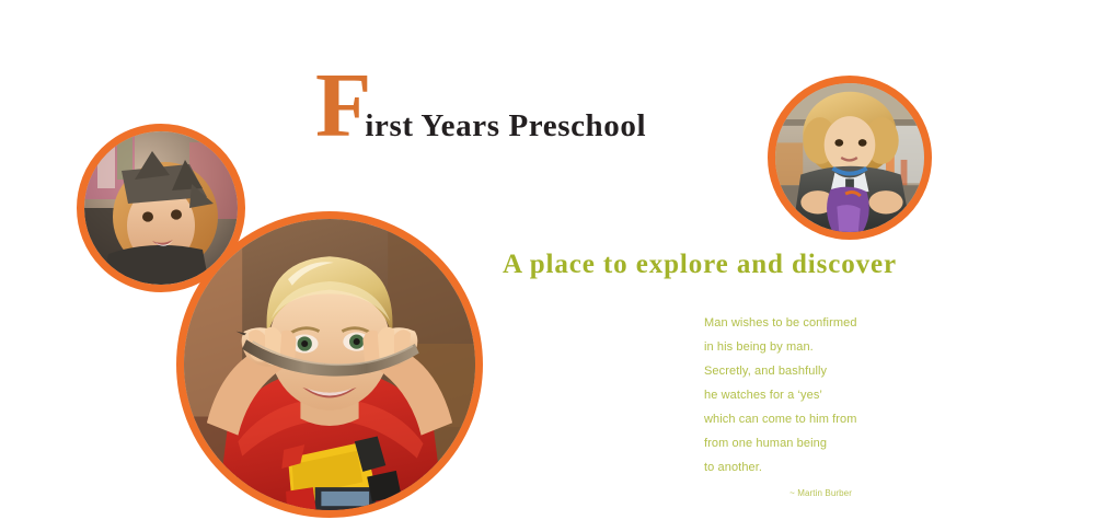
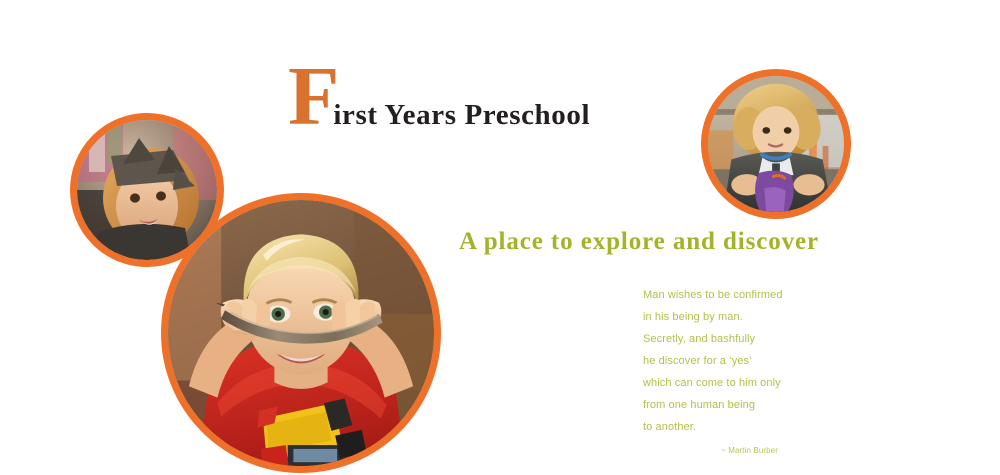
  First Years Preschool
  A place to explore and discover
  Man wishes to be confirmed
  in his being by man.
  Secretly, and bashfully
- he watches for a ‘yes’
+ he discover for a ‘yes’
- which can come to him from
+ which can come to him only
  from one human being
  to another.
  ~ Martin Burber
